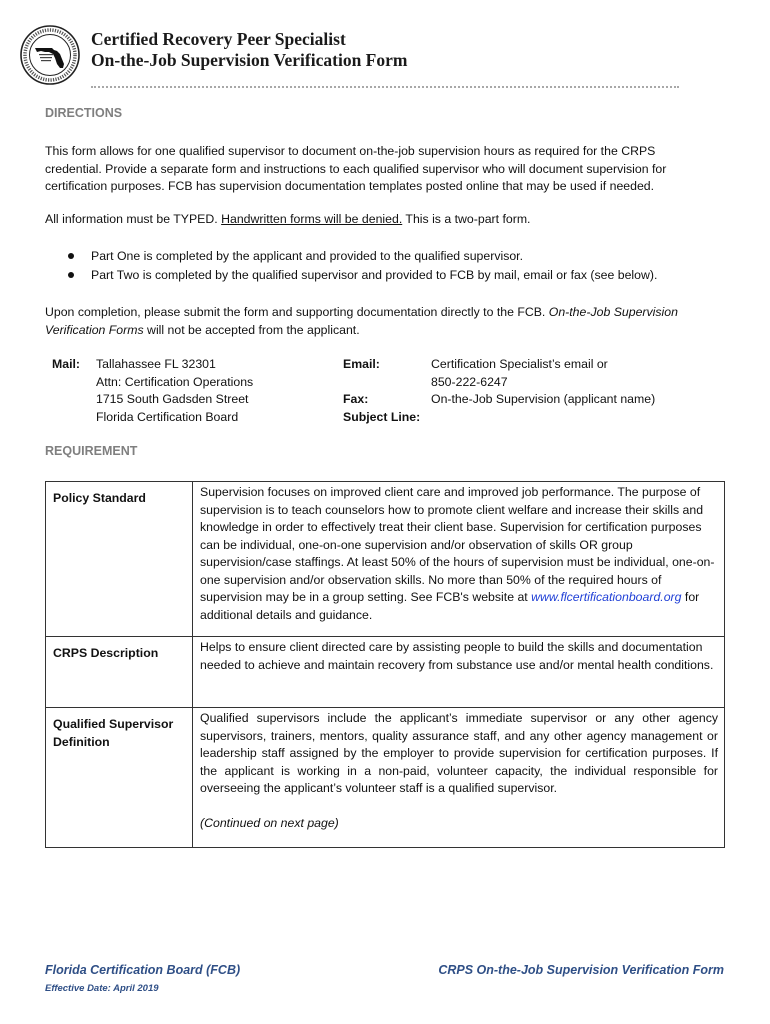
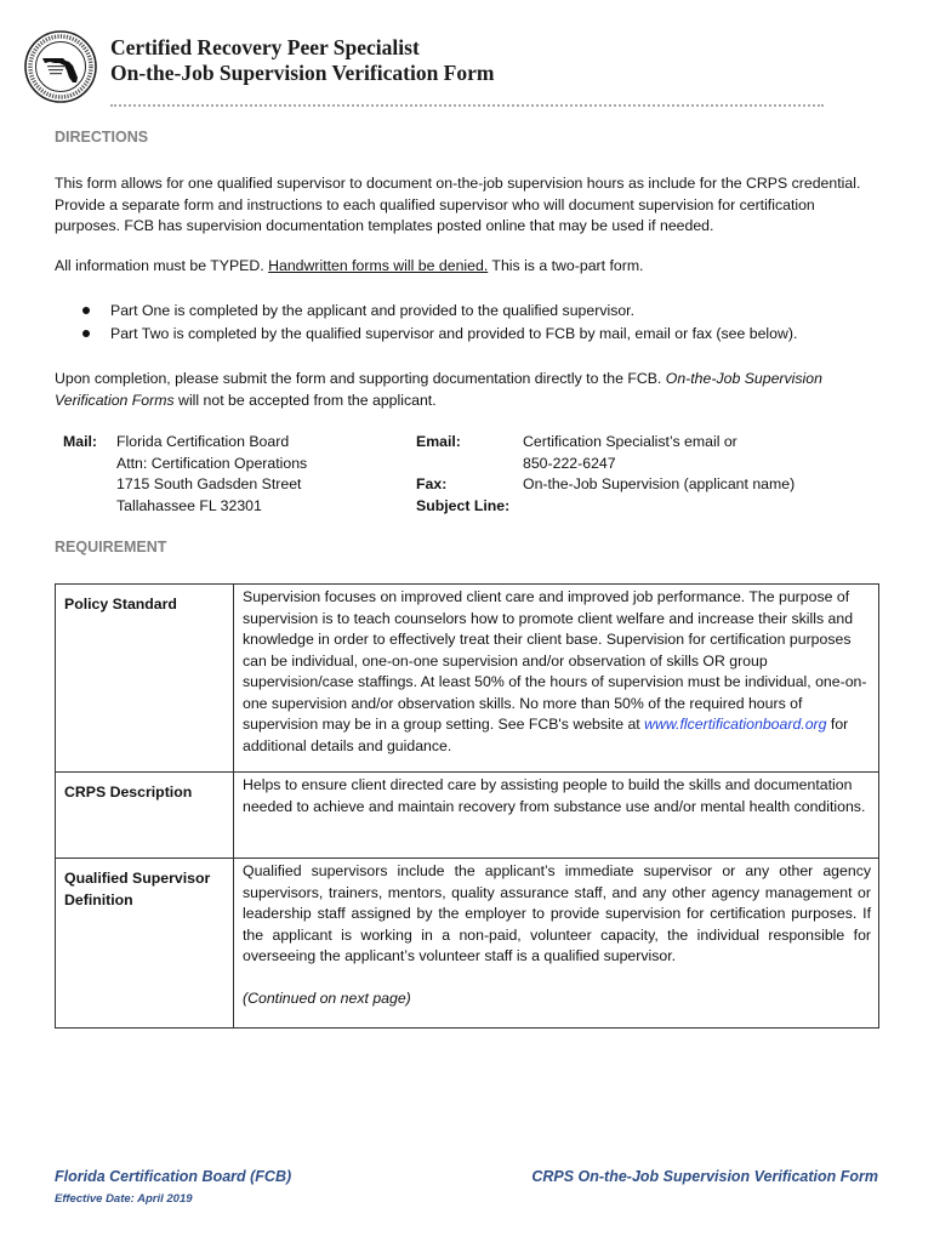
  Certified Recovery Peer Specialist
  On-the-Job Supervision Verification Form
  DIRECTIONS
- This form allows for one qualified supervisor to document on-the-job supervision hours as required for the CRPS credential. Provide a separate form and instructions to each qualified supervisor who will document supervision for certification purposes. FCB has supervision documentation templates posted online that may be used if needed.
+ This form allows for one qualified supervisor to document on-the-job supervision hours as include for the CRPS credential. Provide a separate form and instructions to each qualified supervisor who will document supervision for certification purposes. FCB has supervision documentation templates posted online that may be used if needed.
  All information must be TYPED. Handwritten forms will be denied. This is a two-part form.
  Part One is completed by the applicant and provided to the qualified supervisor.
  Part Two is completed by the qualified supervisor and provided to FCB by mail, email or fax (see below).
  Upon completion, please submit the form and supporting documentation directly to the FCB. On-the-Job Supervision Verification Forms will not be accepted from the applicant.
  Mail:
- Tallahassee FL 32301
+ Florida Certification Board
  Attn: Certification Operations
  1715 South Gadsden Street
- Florida Certification Board
+ Tallahassee FL 32301
  Email:
  Fax:
  Subject Line:
  Certification Specialist’s email or
  850-222-6247
  On-the-Job Supervision (applicant name)
  REQUIREMENT
  Policy Standard	Supervision focuses on improved client care and improved job performance. The purpose of supervision is to teach counselors how to promote client welfare and increase their skills and knowledge in order to effectively treat their client base. Supervision for certification purposes can be individual, one-on-one supervision and/or observation of skills OR group supervision/case staffings. At least 50% of the hours of supervision must be individual, one-on-one supervision and/or observation skills. No more than 50% of the required hours of supervision may be in a group setting. See FCB's website at www.flcertificationboard.org for additional details and guidance.
  CRPS Description	Helps to ensure client directed care by assisting people to build the skills and documentation needed to achieve and maintain recovery from substance use and/or mental health conditions.
  Qualified Supervisor Definition	Qualified supervisors include the applicant’s immediate supervisor or any other agency supervisors, trainers, mentors, quality assurance staff, and any other agency management or leadership staff assigned by the employer to provide supervision for certification purposes. If the applicant is working in a non-paid, volunteer capacity, the individual responsible for overseeing the applicant’s volunteer staff is a qualified supervisor. (Continued on next page)
  Florida Certification Board (FCB)
  Effective Date: April 2019
  CRPS On-the-Job Supervision Verification Form
